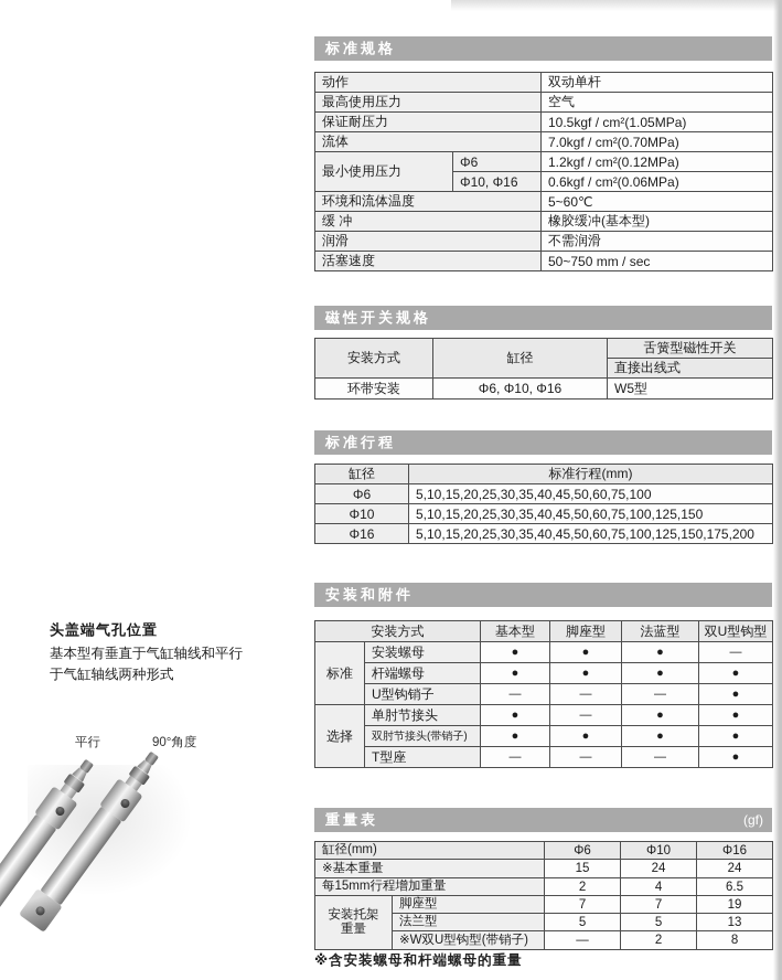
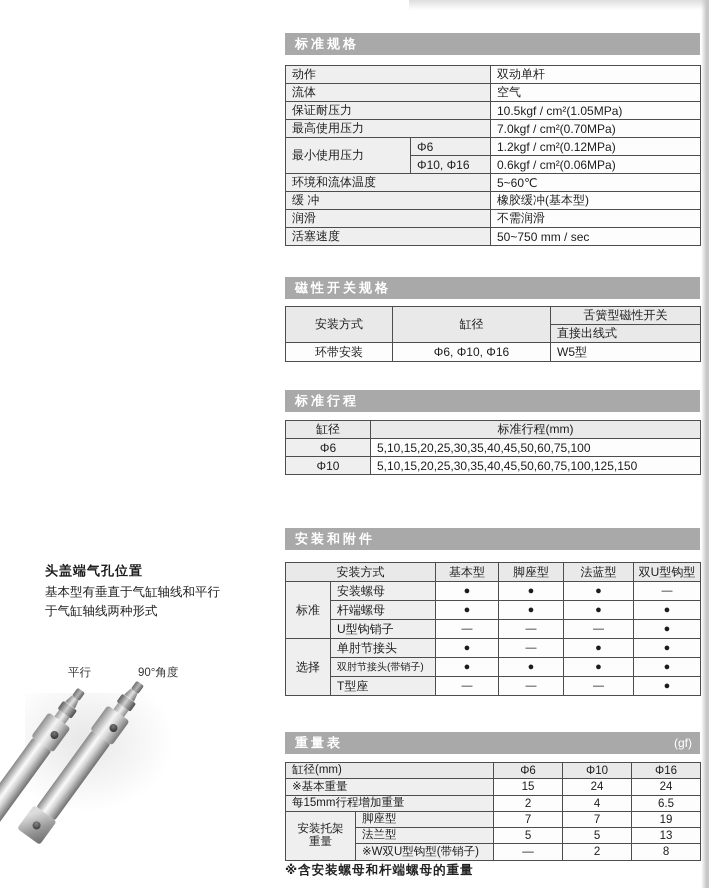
  标准规格
  动作	双动单杆
- 最高使用压力	空气
+ 流体	空气
  保证耐压力	10.5kgf / cm²(1.05MPa)
- 流体	7.0kgf / cm²(0.70MPa)
+ 最高使用压力	7.0kgf / cm²(0.70MPa)
  最小使用压力	Φ6	1.2kgf / cm²(0.12MPa)
  Φ10, Φ16	0.6kgf / cm²(0.06MPa)
  环境和流体温度	5~60℃
  缓 冲	橡胶缓冲(基本型)
  润滑	不需润滑
  活塞速度	50~750 mm / sec
  磁性开关规格
  安装方式	缸径	舌簧型磁性开关
  直接出线式
  环带安装	Φ6, Φ10, Φ16	W5型
  标准行程
  缸径	标准行程(mm)
  Φ6	5,10,15,20,25,30,35,40,45,50,60,75,100
  Φ10	5,10,15,20,25,30,35,40,45,50,60,75,100,125,150
- Φ16	5,10,15,20,25,30,35,40,45,50,60,75,100,125,150,175,200
  安装和附件
  安装方式	基本型	脚座型	法蓝型	双U型钩型
  标准	安装螺母	●	●	●	—
  杆端螺母	●	●	●	●
  U型钩销子	—	—	—	●
  选择	单肘节接头	●	—	●	●
  双肘节接头(带销子)	●	●	●	●
  T型座	—	—	—	●
  重量表
  (gf)
  缸径(mm)	Φ6	Φ10	Φ16
  ※基本重量	15	24	24
  每15mm行程增加重量	2	4	6.5
  安装托架 重量	脚座型	7	7	19
  法兰型	5	5	13
  ※W双U型钩型(带销子)	—	2	8
  ※含安装螺母和杆端螺母的重量
  头盖端气孔位置
  基本型有垂直于气缸轴线和平行
  于气缸轴线两种形式
  平行
  90°角度
